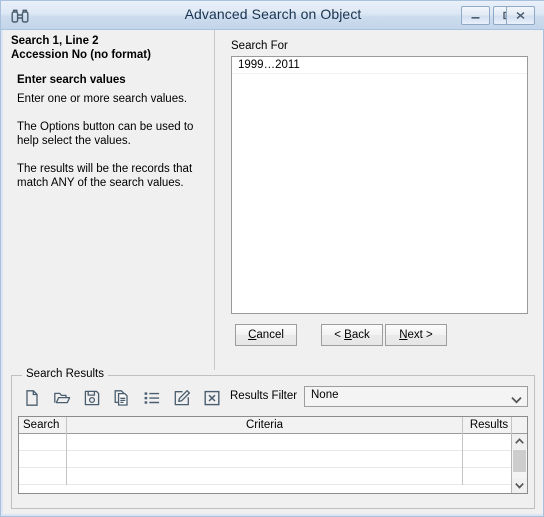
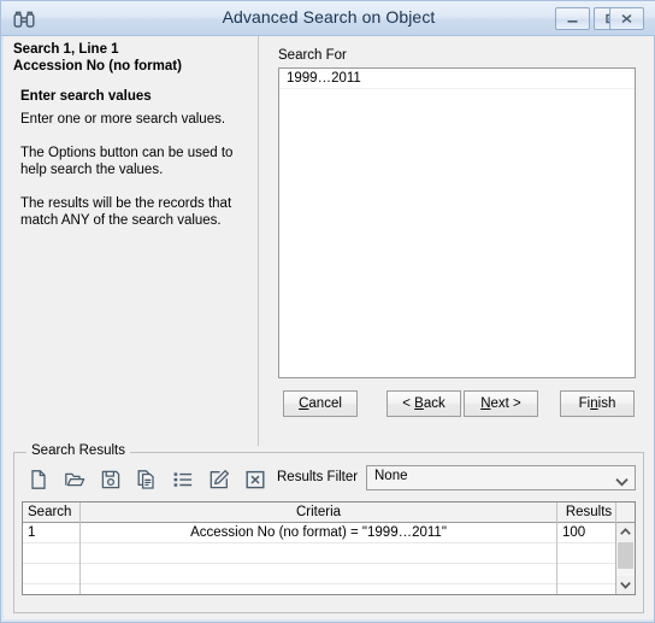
  Advanced Search on Object
- Search 1, Line 2
+ Search 1, Line 1
  Accession No (no format)
  Enter search values
  Enter one or more search values.
- The Options button can be used to help select the values.
+ The Options button can be used to help search the values.
  The results will be the records that match ANY of the search values.
  Search For
  1999…2011
  Cancel
  < Back
  Next >
+ Finish
  Search Results
  Results Filter
  None
  Search
  Criteria
  Results
+ 1
+ Accession No (no format) = "1999…2011"
+ 100
